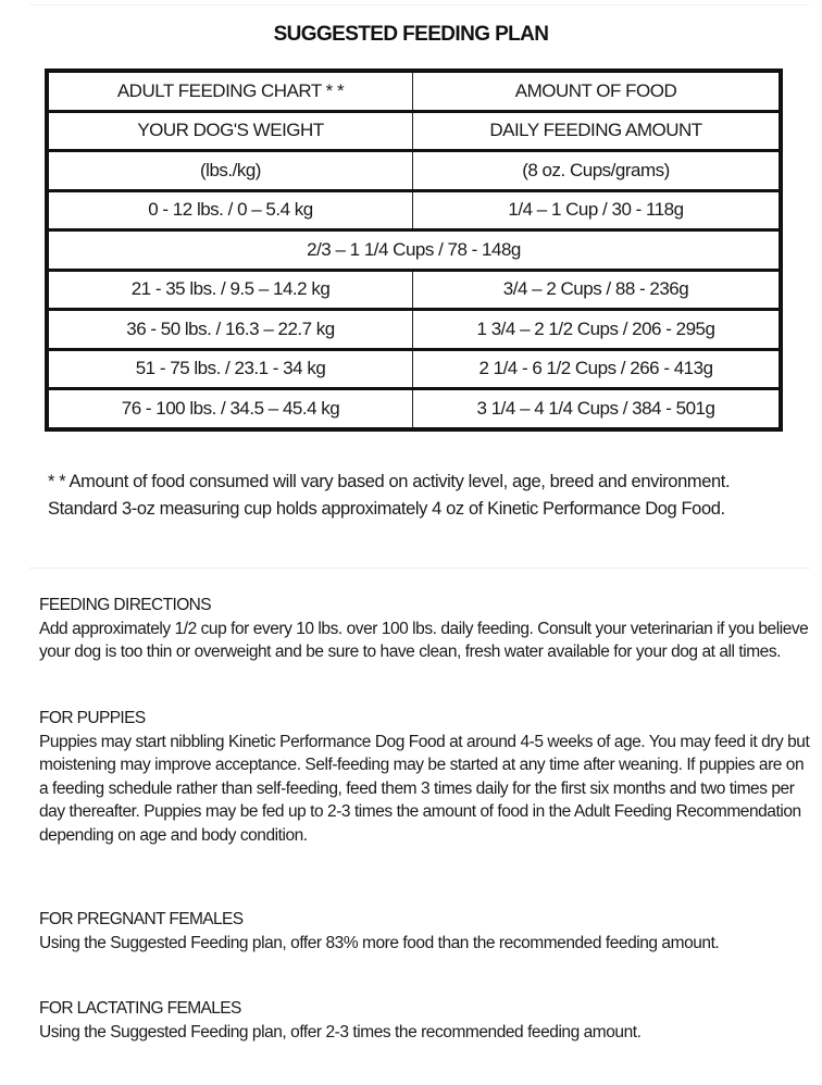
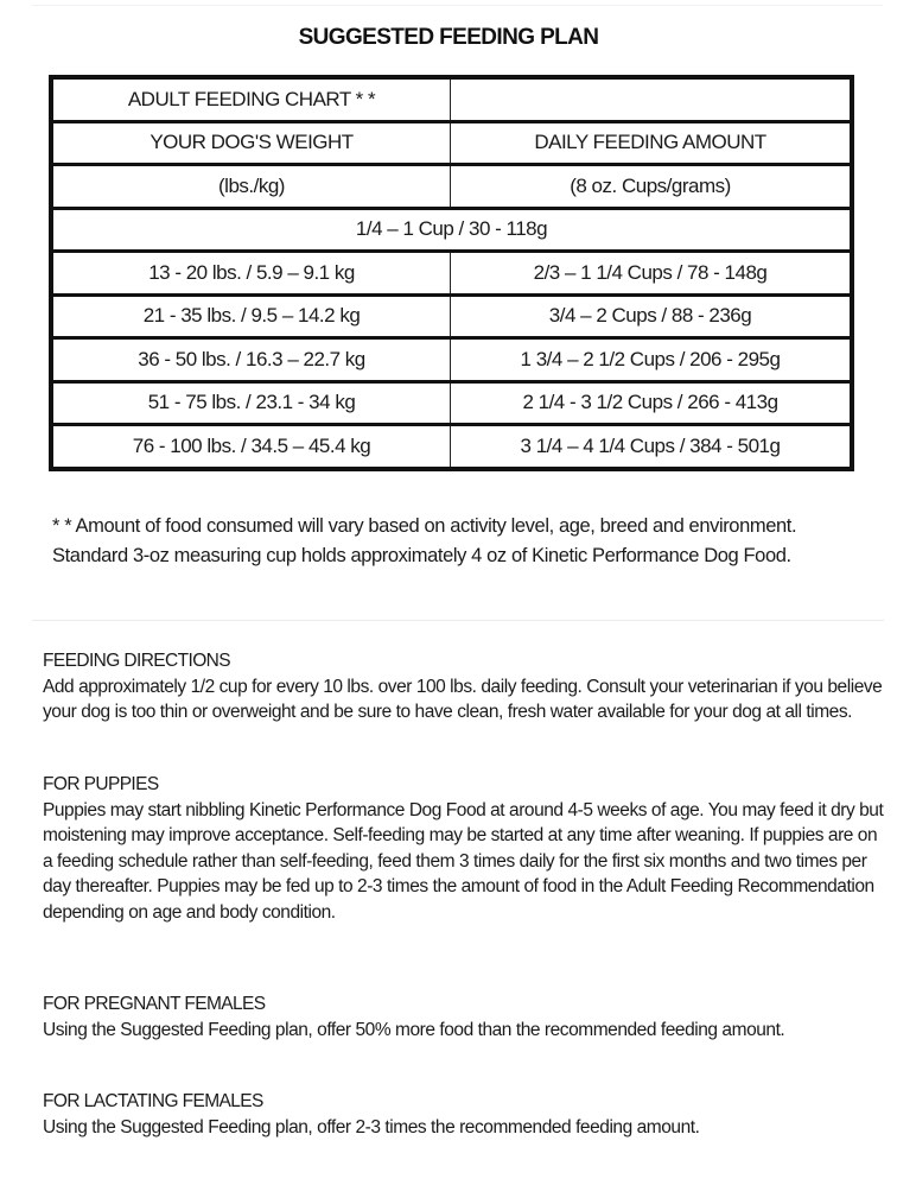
  SUGGESTED FEEDING PLAN
  ADULT FEEDING CHART * *
- AMOUNT OF FOOD
  YOUR DOG'S WEIGHT
  DAILY FEEDING AMOUNT
  (lbs./kg)
  (8 oz. Cups/grams)
- 0 - 12 lbs. / 0 – 5.4 kg
  1/4 – 1 Cup / 30 - 118g
+ 13 - 20 lbs. / 5.9 – 9.1 kg
  2/3 – 1 1/4 Cups / 78 - 148g
  21 - 35 lbs. / 9.5 – 14.2 kg
  3/4 – 2 Cups / 88 - 236g
  36 - 50 lbs. / 16.3 – 22.7 kg
  1 3/4 – 2 1/2 Cups / 206 - 295g
  51 - 75 lbs. / 23.1 - 34 kg
- 2 1/4 - 6 1/2 Cups / 266 - 413g
+ 2 1/4 - 3 1/2 Cups / 266 - 413g
  76 - 100 lbs. / 34.5 – 45.4 kg
  3 1/4 – 4 1/4 Cups / 384 - 501g
  * * Amount of food consumed will vary based on activity level, age, breed and environment. Standard 3-oz measuring cup holds approximately 4 oz of Kinetic Performance Dog Food.
  FEEDING DIRECTIONS
  Add approximately 1/2 cup for every 10 lbs. over 100 lbs. daily feeding. Consult your veterinarian if you believe your dog is too thin or overweight and be sure to have clean, fresh water available for your dog at all times.
  FOR PUPPIES
  Puppies may start nibbling Kinetic Performance Dog Food at around 4-5 weeks of age. You may feed it dry but moistening may improve acceptance. Self-feeding may be started at any time after weaning. If puppies are on a feeding schedule rather than self-feeding, feed them 3 times daily for the first six months and two times per day thereafter. Puppies may be fed up to 2-3 times the amount of food in the Adult Feeding Recommendation depending on age and body condition.
  FOR PREGNANT FEMALES
- Using the Suggested Feeding plan, offer 83% more food than the recommended feeding amount.
+ Using the Suggested Feeding plan, offer 50% more food than the recommended feeding amount.
  FOR LACTATING FEMALES
  Using the Suggested Feeding plan, offer 2-3 times the recommended feeding amount.
